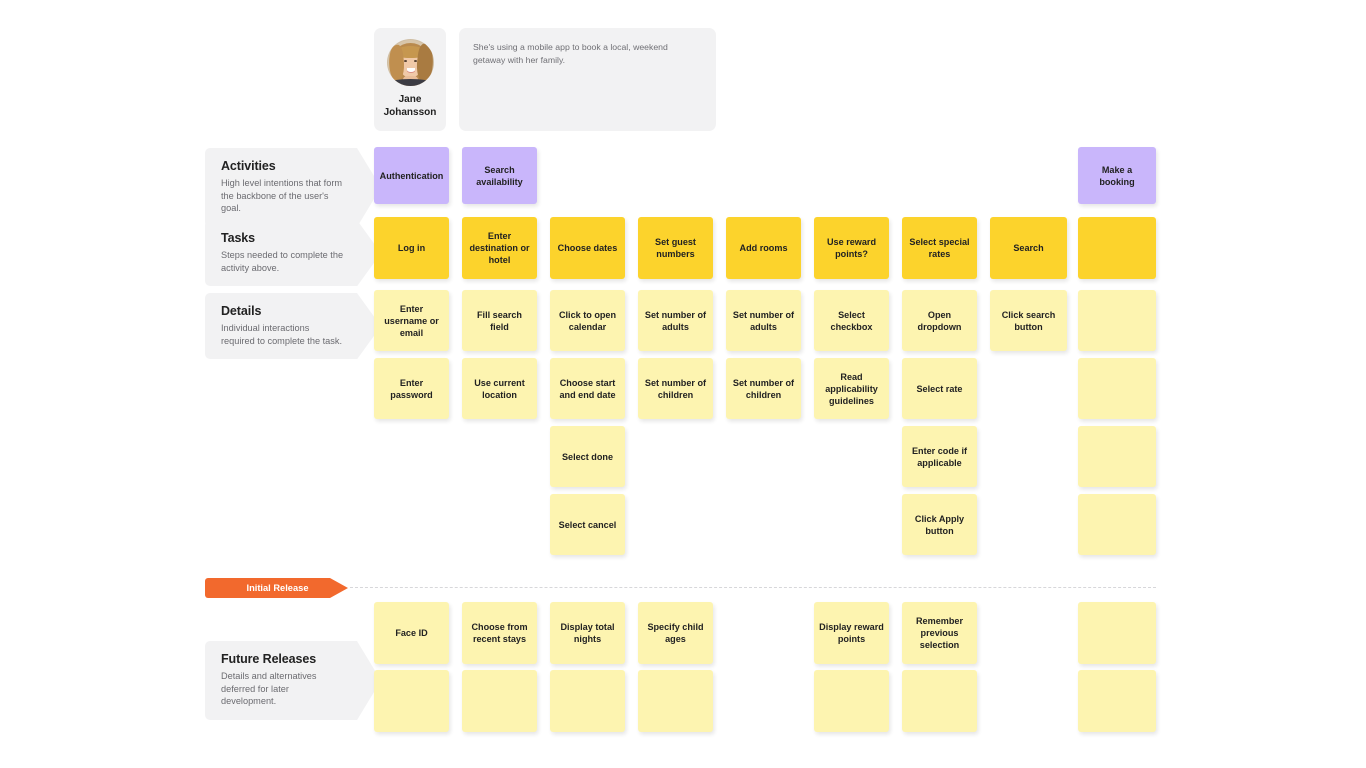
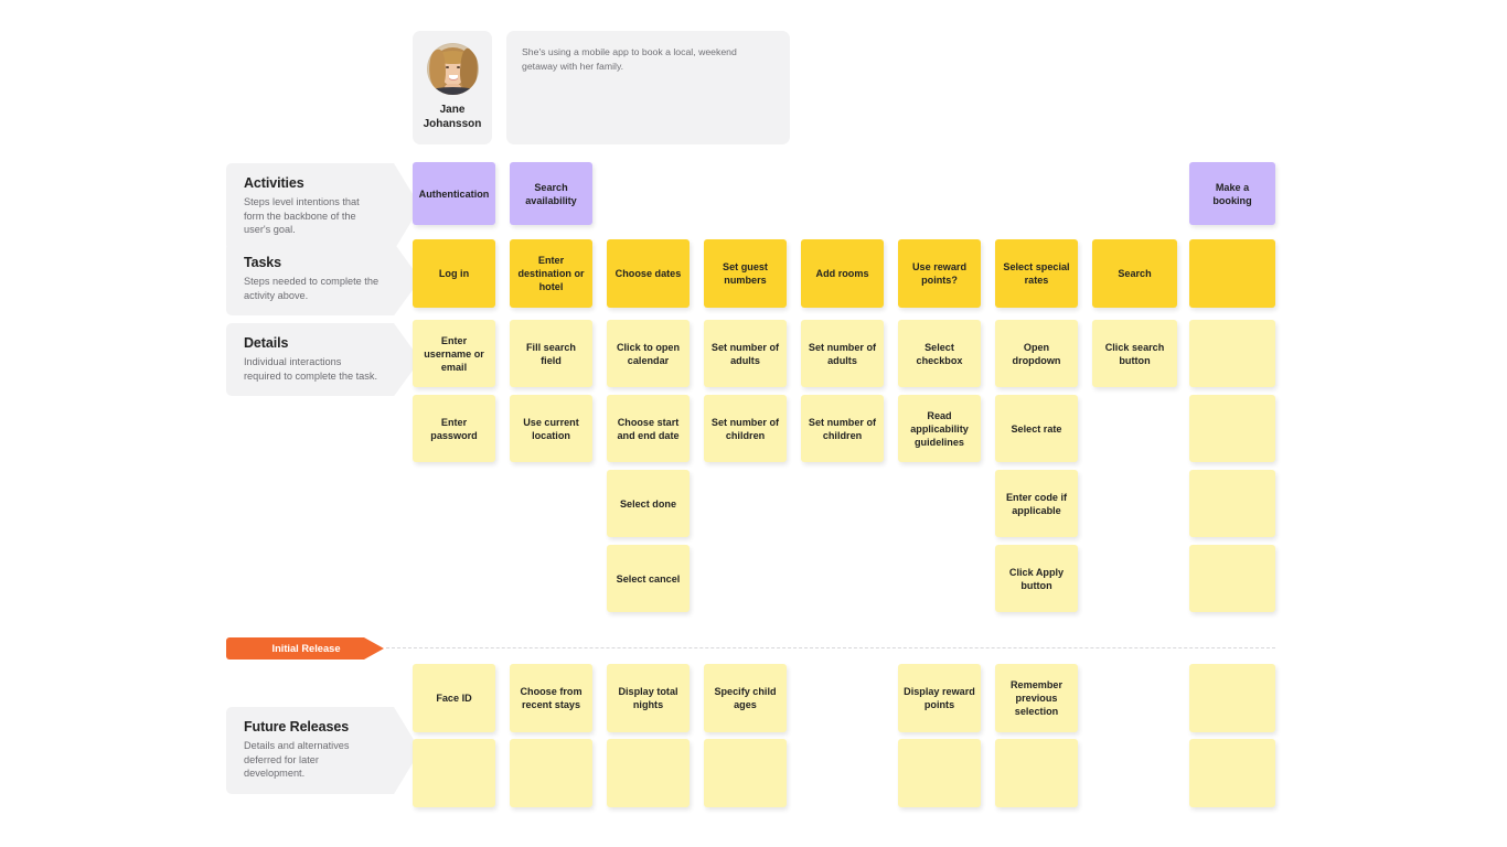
  Activities
- High level intentions that form the backbone of the user's goal.
+ Steps level intentions that form the backbone of the user's goal.
  Tasks
  Steps needed to complete the activity above.
  Details
  Individual interactions required to complete the task.
  Future Releases
  Details and alternatives deferred for later development.
  Jane
  Johansson
  She's using a mobile app to book a local, weekend getaway with her family.
  Authentication
  Search availability
  Make a booking
  Log in
  Enter destination or hotel
  Choose dates
  Set guest numbers
  Add rooms
  Use reward points?
  Select special rates
  Search
  Enter username or email
  Enter password
  Fill search field
  Use current location
  Click to open calendar
  Choose start and end date
  Select done
  Select cancel
  Set number of adults
  Set number of children
  Set number of adults
  Set number of children
  Select checkbox
  Read applicability guidelines
  Open dropdown
  Select rate
  Enter code if applicable
  Click Apply button
  Click search button
  Initial Release
  Face ID
  Choose from recent stays
  Display total nights
  Specify child ages
  Display reward points
  Remember previous selection
